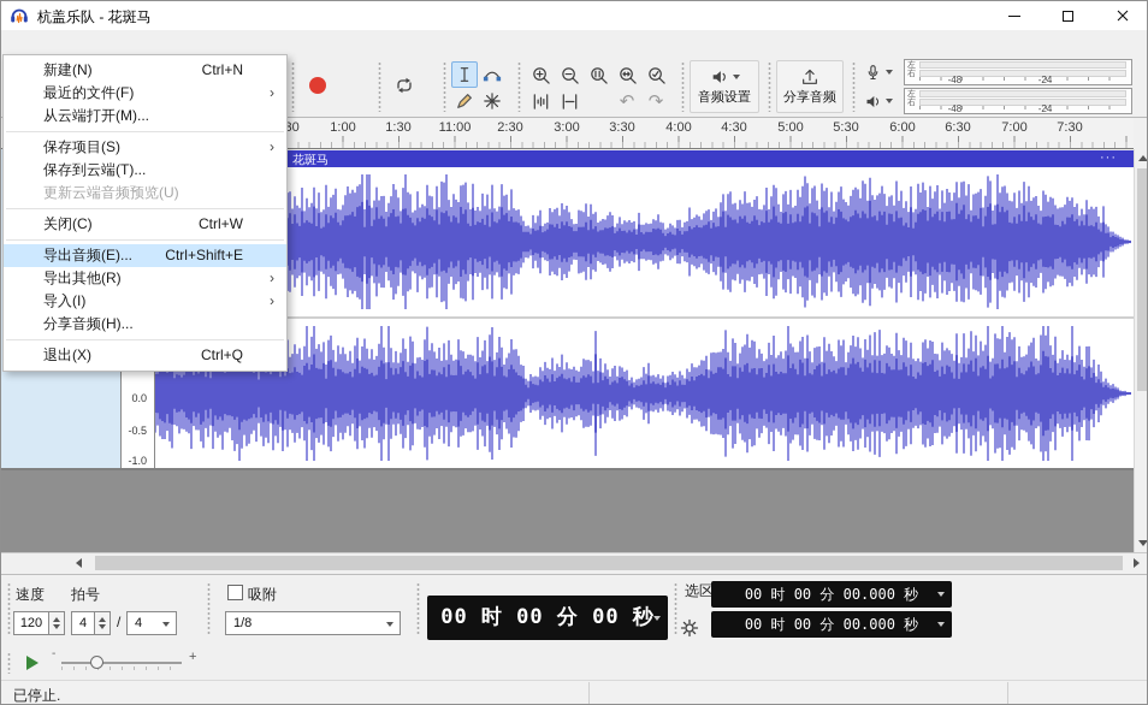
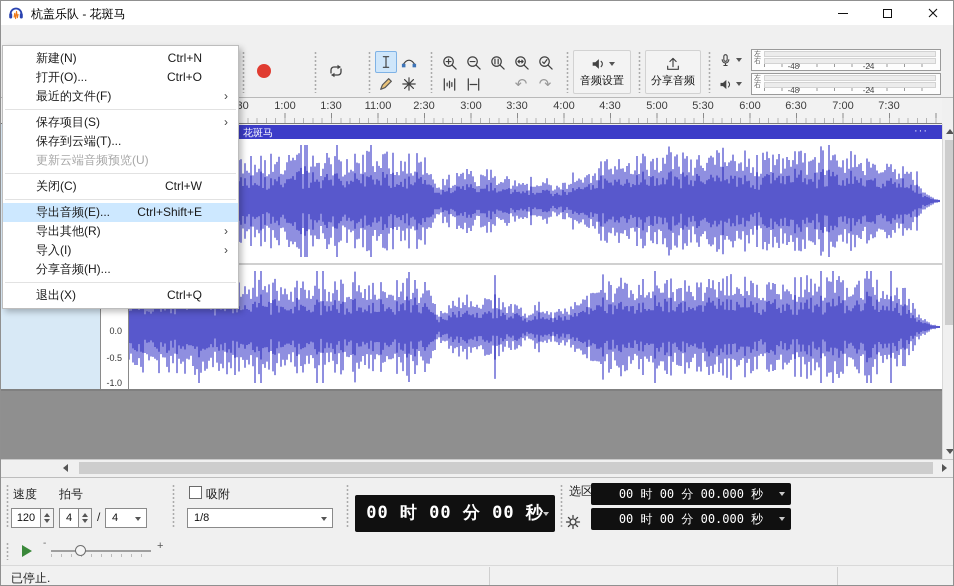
  杭盖乐队 - 花斑马
  ↶
  ↷
  音频设置
  分享音频
  -48
  -24
  -48
  -24
  1:00
  1:30
  11:00
  2:30
  3:00
  3:30
  4:00
  4:30
  5:00
  5:30
  6:00
  6:30
  7:00
  7:30
  0.0
  -0.5
  -1.0
  花斑马
  ···
  速度
  120
  拍号
  4
  /
  4
  吸附
  1/8
  00 时 00 分 00 秒
  选区
  00 时 00 分 00.000 秒
  00 时 00 分 00.000 秒
  -
  +
  已停止.
  新建(N)
  Ctrl+N
+ 打开(O)...
+ Ctrl+O
  最近的文件(F)
  ›
- 从云端打开(M)...
  保存项目(S)
  ›
  保存到云端(T)...
  更新云端音频预览(U)
  关闭(C)
  Ctrl+W
  导出音频(E)...
  Ctrl+Shift+E
  导出其他(R)
  ›
  导入(I)
  ›
  分享音频(H)...
  退出(X)
  Ctrl+Q
